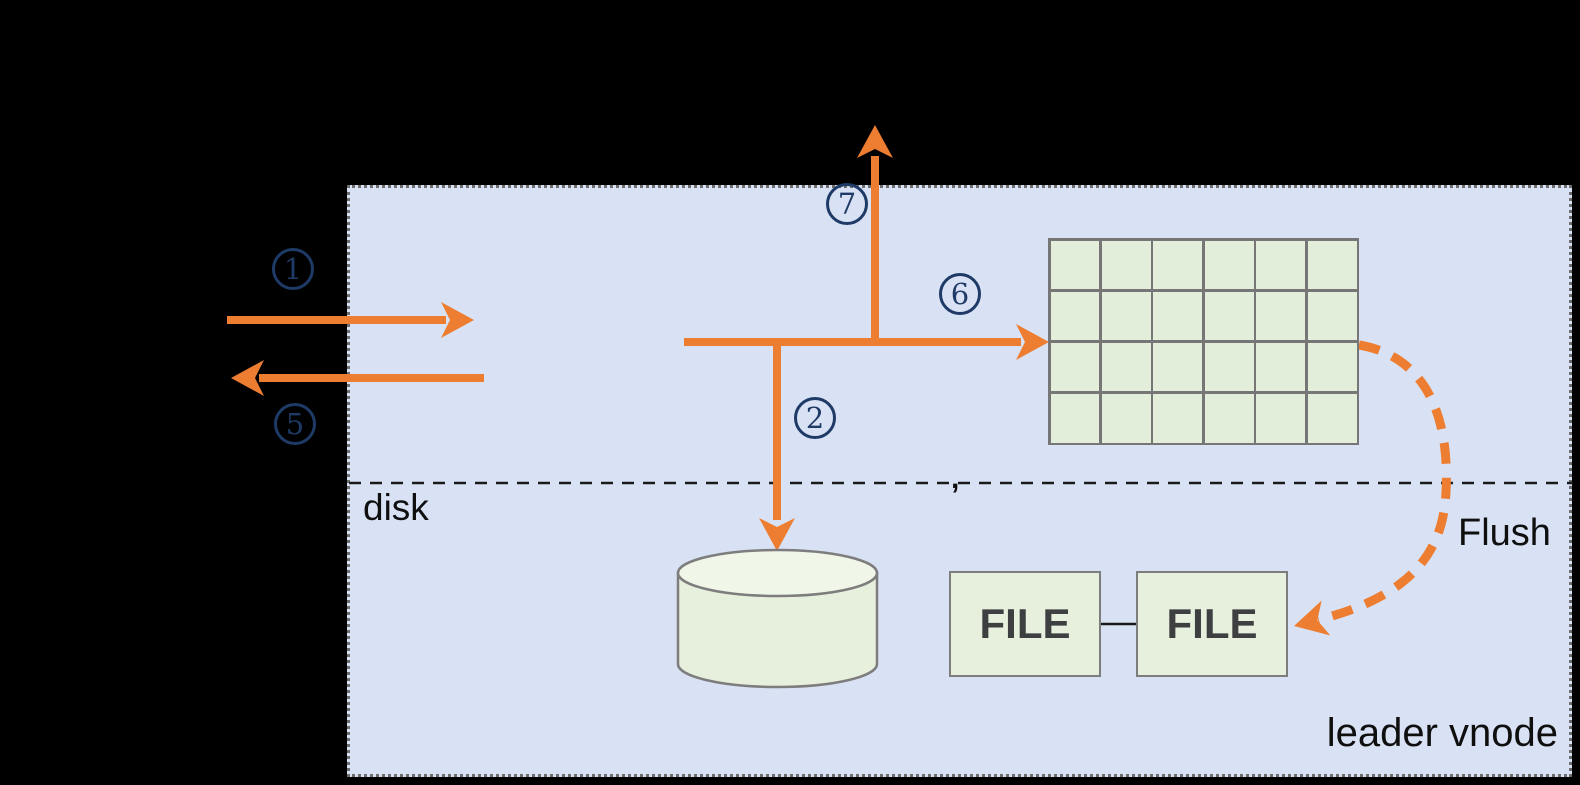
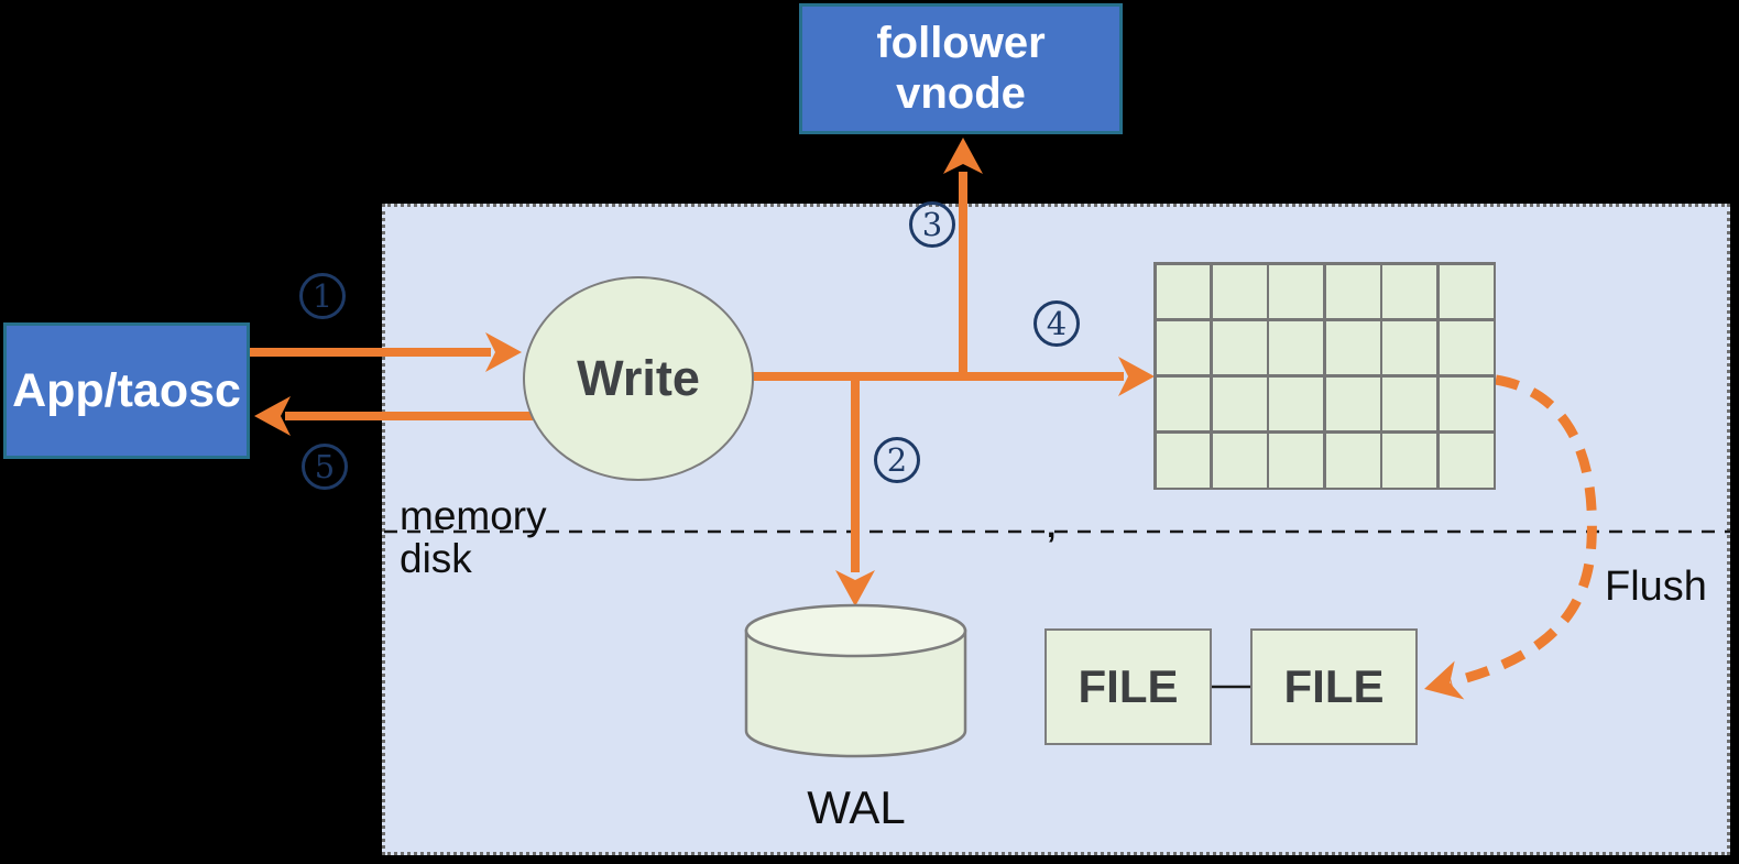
+ follower
+ vnode
+ App/taosc
+ Write
  FILE
  FILE
+ memory
  disk
+ WAL
  Flush
- leader vnode
  ,
  1
  2
- 7
+ 3
- 6
+ 4
  5
